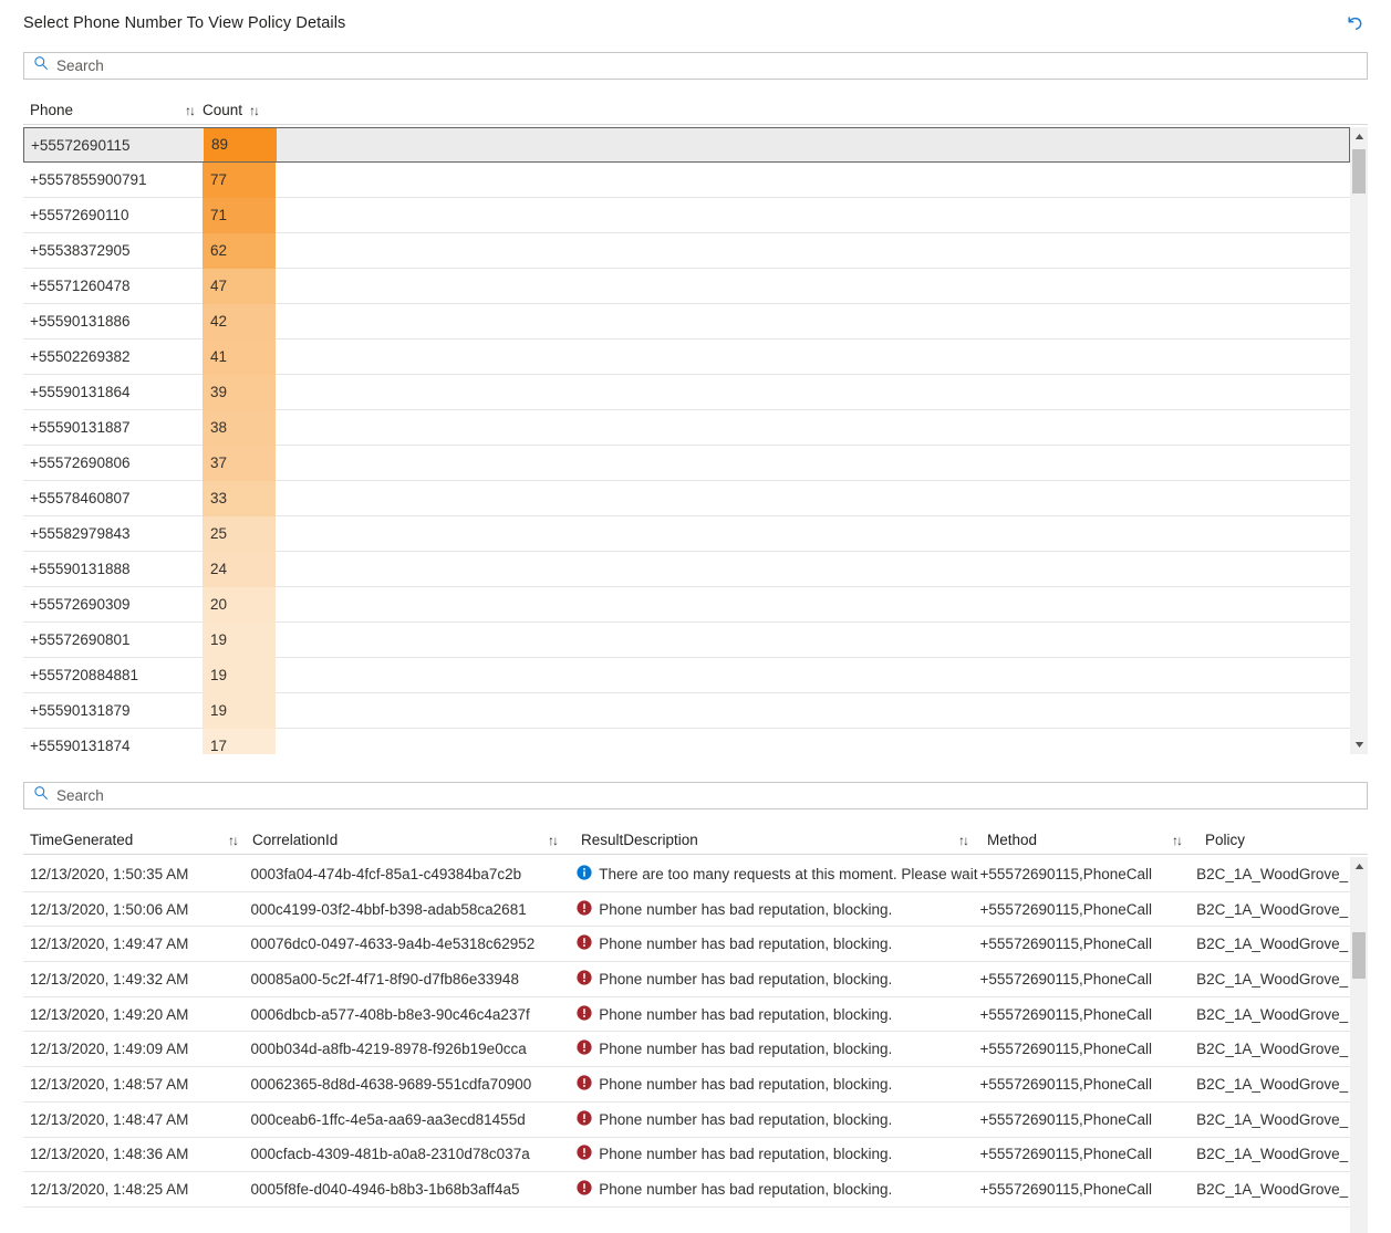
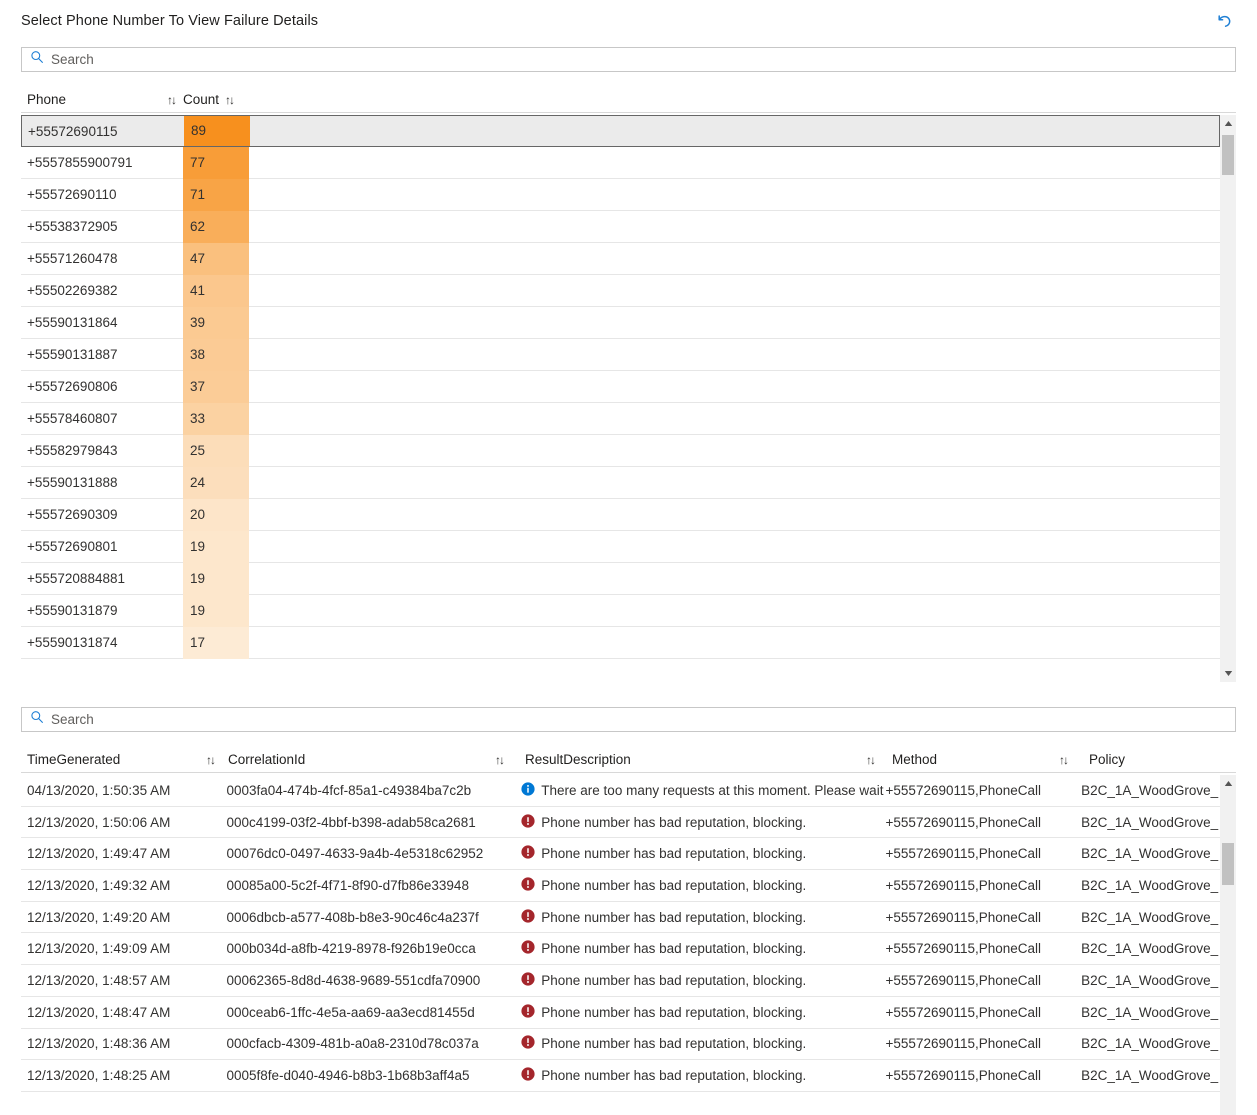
- Select Phone Number To View Policy Details
+ Select Phone Number To View Failure Details
  Search
  Phone
  ↑↓
  Count
  ↑↓
  +55572690115
  89
  +5557855900791
  77
  +55572690110
  71
  +55538372905
  62
  +55571260478
  47
- +55590131886
- 42
  +55502269382
  41
  +55590131864
  39
  +55590131887
  38
  +55572690806
  37
  +55578460807
  33
  +55582979843
  25
  +55590131888
  24
  +55572690309
  20
  +55572690801
  19
  +555720884881
  19
  +55590131879
  19
  +55590131874
  17
  Search
  TimeGenerated
  ↑↓
  CorrelationId
  ↑↓
  ResultDescription
  ↑↓
  Method
  ↑↓
  Policy
- 12/13/2020, 1:50:35 AM
+ 04/13/2020, 1:50:35 AM
  0003fa04-474b-4fcf-85a1-c49384ba7c2b
  There are too many requests at this moment. Please wait
  +55572690115,PhoneCall
  B2C_1A_WoodGrove_
  12/13/2020, 1:50:06 AM
  000c4199-03f2-4bbf-b398-adab58ca2681
  Phone number has bad reputation, blocking.
  +55572690115,PhoneCall
  B2C_1A_WoodGrove_
  12/13/2020, 1:49:47 AM
  00076dc0-0497-4633-9a4b-4e5318c62952
  Phone number has bad reputation, blocking.
  +55572690115,PhoneCall
  B2C_1A_WoodGrove_
  12/13/2020, 1:49:32 AM
  00085a00-5c2f-4f71-8f90-d7fb86e33948
  Phone number has bad reputation, blocking.
  +55572690115,PhoneCall
  B2C_1A_WoodGrove_
  12/13/2020, 1:49:20 AM
  0006dbcb-a577-408b-b8e3-90c46c4a237f
  Phone number has bad reputation, blocking.
  +55572690115,PhoneCall
  B2C_1A_WoodGrove_
  12/13/2020, 1:49:09 AM
  000b034d-a8fb-4219-8978-f926b19e0cca
  Phone number has bad reputation, blocking.
  +55572690115,PhoneCall
  B2C_1A_WoodGrove_
  12/13/2020, 1:48:57 AM
  00062365-8d8d-4638-9689-551cdfa70900
  Phone number has bad reputation, blocking.
  +55572690115,PhoneCall
  B2C_1A_WoodGrove_
  12/13/2020, 1:48:47 AM
  000ceab6-1ffc-4e5a-aa69-aa3ecd81455d
  Phone number has bad reputation, blocking.
  +55572690115,PhoneCall
  B2C_1A_WoodGrove_
  12/13/2020, 1:48:36 AM
  000cfacb-4309-481b-a0a8-2310d78c037a
  Phone number has bad reputation, blocking.
  +55572690115,PhoneCall
  B2C_1A_WoodGrove_
  12/13/2020, 1:48:25 AM
  0005f8fe-d040-4946-b8b3-1b68b3aff4a5
  Phone number has bad reputation, blocking.
  +55572690115,PhoneCall
  B2C_1A_WoodGrove_
